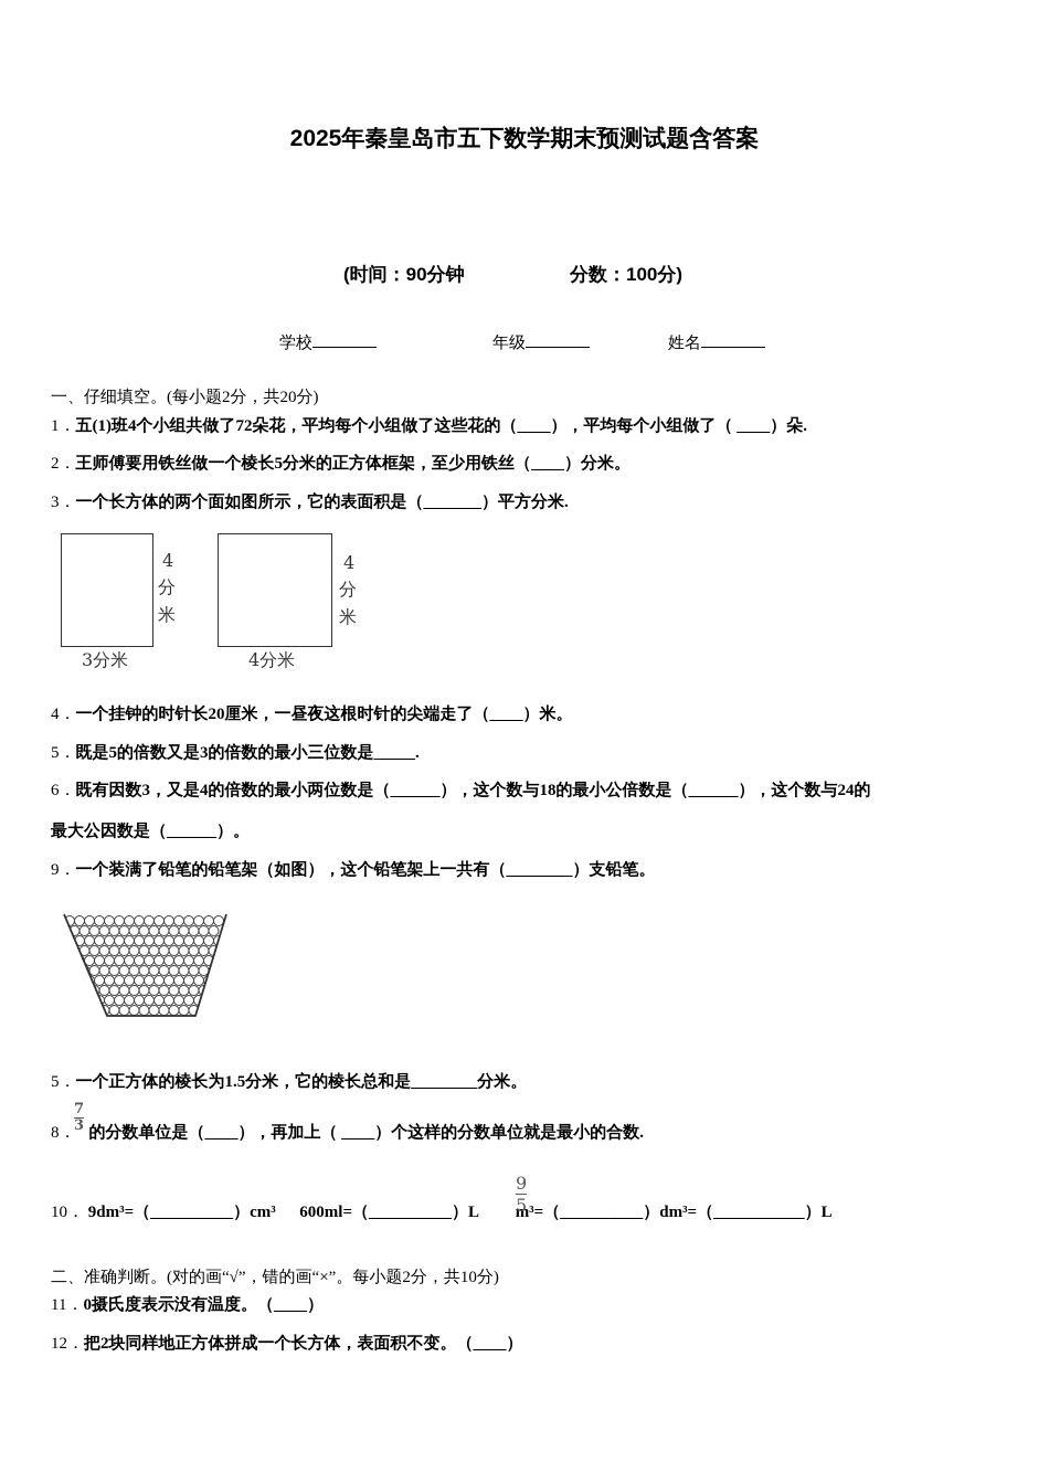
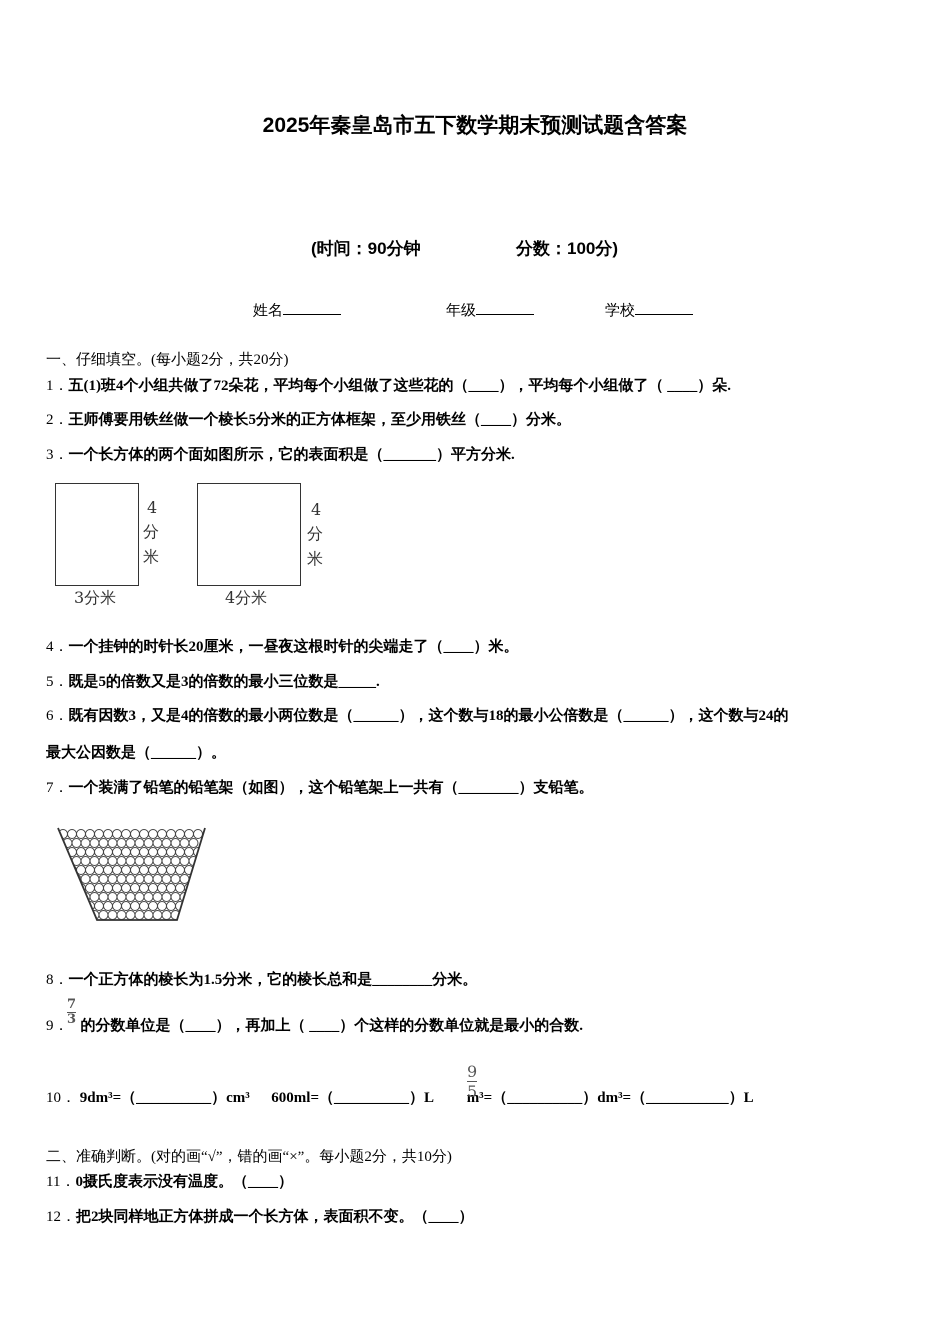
  2025年秦皇岛市五下数学期末预测试题含答案
  (时间：90分钟
  分数：100分)
- 学校
+ 姓名
  年级
- 姓名
+ 学校
  一、仔细填空。(每小题2分，共20分)
  1．五(1)班4个小组共做了72朵花，平均每个小组做了这些花的（____），平均每个小组做了（ ____）朵.
  2．王师傅要用铁丝做一个棱长5分米的正方体框架，至少用铁丝（____）分米。
  3．一个长方体的两个面如图所示，它的表面积是（_______）平方分米.
  4
  分
  米
  3分米
  4
  分
  米
  4分米
  4．一个挂钟的时针长20厘米，一昼夜这根时针的尖端走了（____）米。
  5．既是5的倍数又是3的倍数的最小三位数是_____.
  6．既有因数3，又是4的倍数的最小两位数是（______），这个数与18的最小公倍数是（______），这个数与24的
  最大公因数是（______）。
- 9．一个装满了铅笔的铅笔架（如图），这个铅笔架上一共有（________）支铅笔。
+ 7．一个装满了铅笔的铅笔架（如图），这个铅笔架上一共有（________）支铅笔。
- 5．一个正方体的棱长为1.5分米，它的棱长总和是________分米。
+ 8．一个正方体的棱长为1.5分米，它的棱长总和是________分米。
- 8． 的分数单位是（____），再加上（ ____）个这样的分数单位就是最小的合数.
+ 9． 的分数单位是（____），再加上（ ____）个这样的分数单位就是最小的合数.
  7
  3
  10． 9dm³=（__________）cm³ 600ml=（__________）L m³=（__________）dm³=（___________）L
  9
  5
  二、准确判断。(对的画“√”，错的画“×”。每小题2分，共10分)
  11．0摄氏度表示没有温度。（____）
  12．把2块同样地正方体拼成一个长方体，表面积不变。（____）
